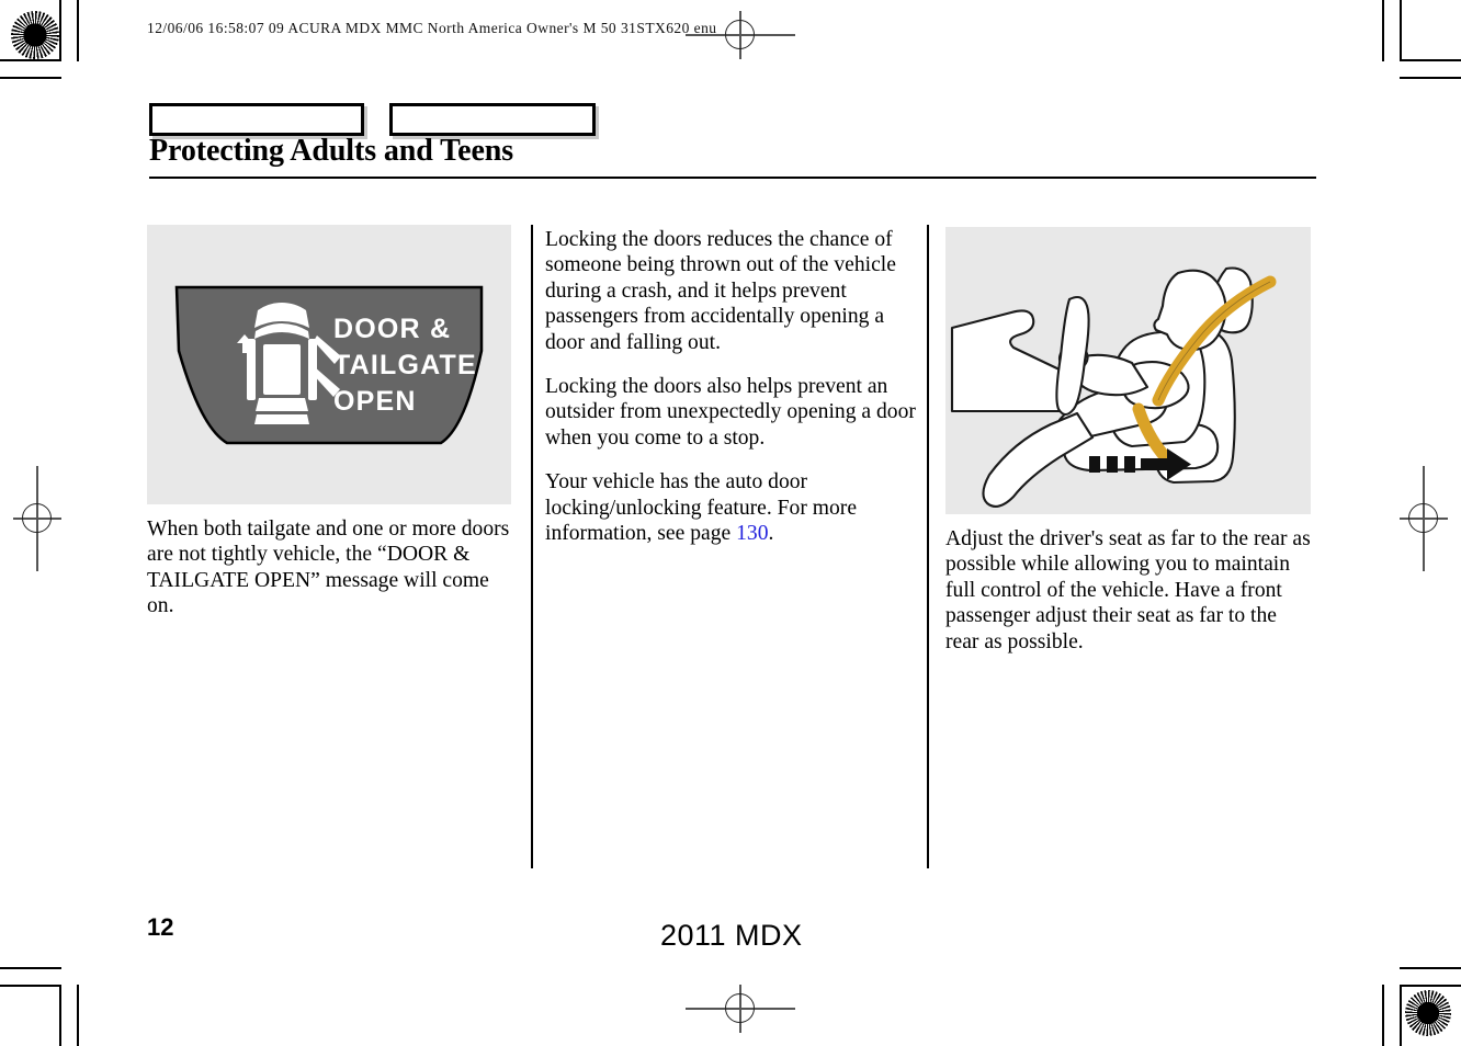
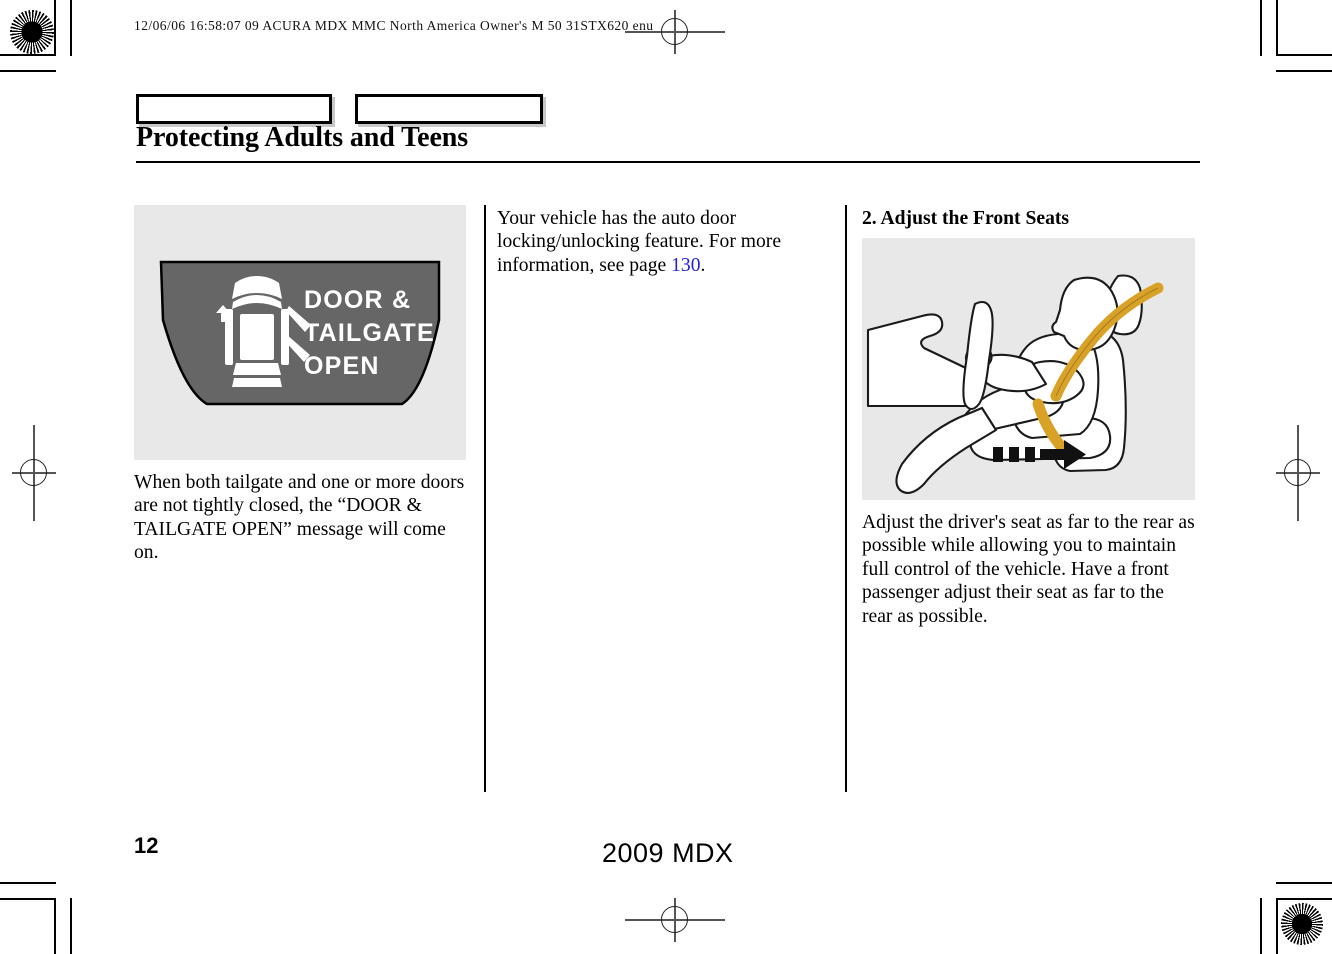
  12/06/06 16:58:07 09 ACURA MDX MMC North America Owner's M 50 31STX620 enu
  Protecting Adults and Teens
  DOOR &
  TAILGATE
  OPEN
- When both tailgate and one or more doors are not tightly vehicle, the “DOOR & TAILGATE OPEN” message will come on.
+ When both tailgate and one or more doors are not tightly closed, the “DOOR & TAILGATE OPEN” message will come on.
- Locking the doors reduces the chance of someone being thrown out of the vehicle during a crash, and it helps prevent passengers from accidentally opening a door and falling out.
- Locking the doors also helps prevent an outsider from unexpectedly opening a door when you come to a stop.
  Your vehicle has the auto door locking/unlocking feature. For more information, see page 130.
+ 2. Adjust the Front Seats
  Adjust the driver's seat as far to the rear as possible while allowing you to maintain full control of the vehicle. Have a front passenger adjust their seat as far to the rear as possible.
  12
- 2011 MDX
+ 2009 MDX
